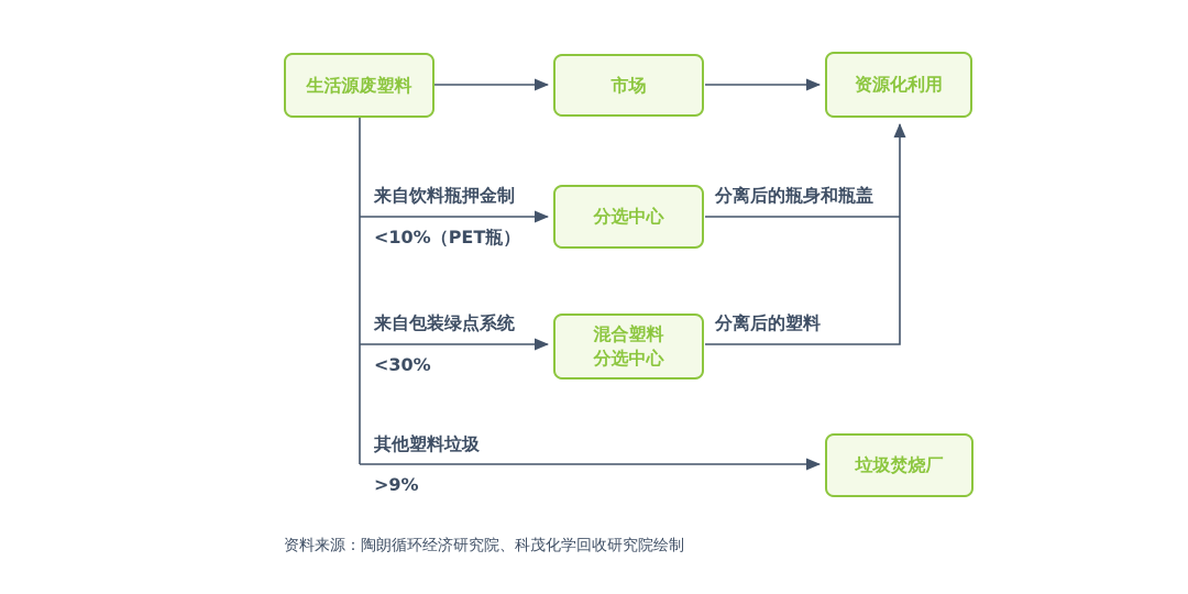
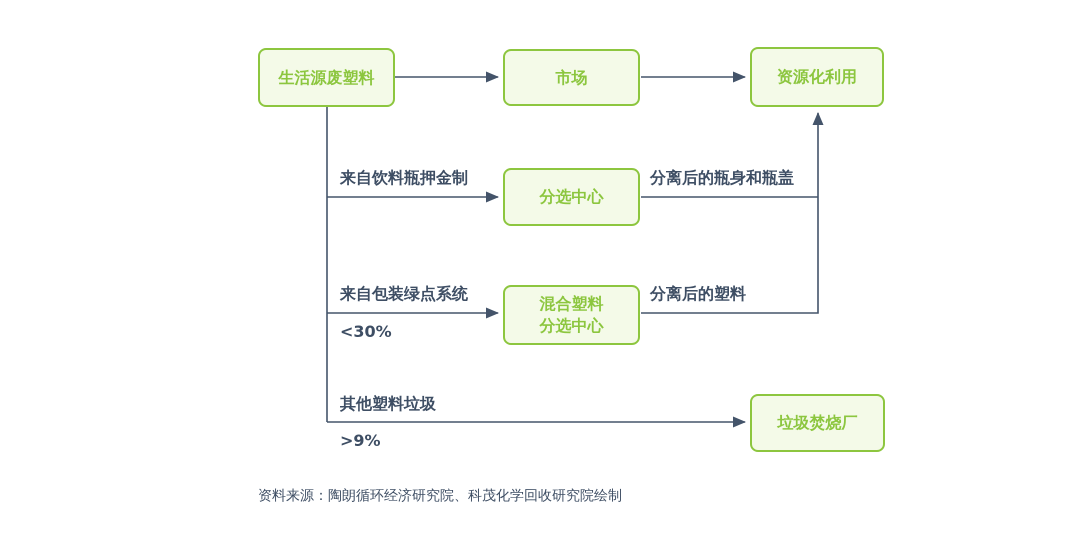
  生活源废塑料
  市场
  资源化利用
  分选中心
  混合塑料
  分选中心
  垃圾焚烧厂
  来自饮料瓶押金制
- <10%（PET瓶）
  来自包装绿点系统
  <30%
  其他塑料垃圾
  >9%
  分离后的瓶身和瓶盖
  分离后的塑料
  资料来源：陶朗循环经济研究院、科茂化学回收研究院绘制
